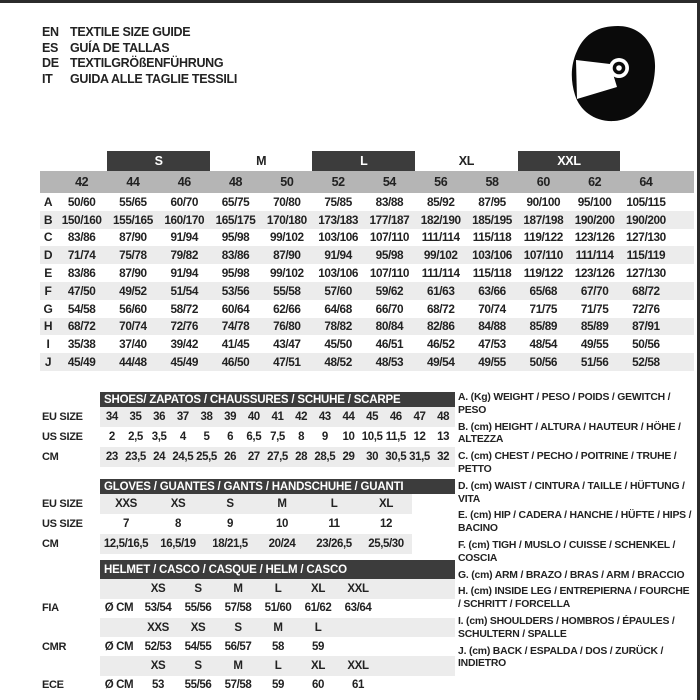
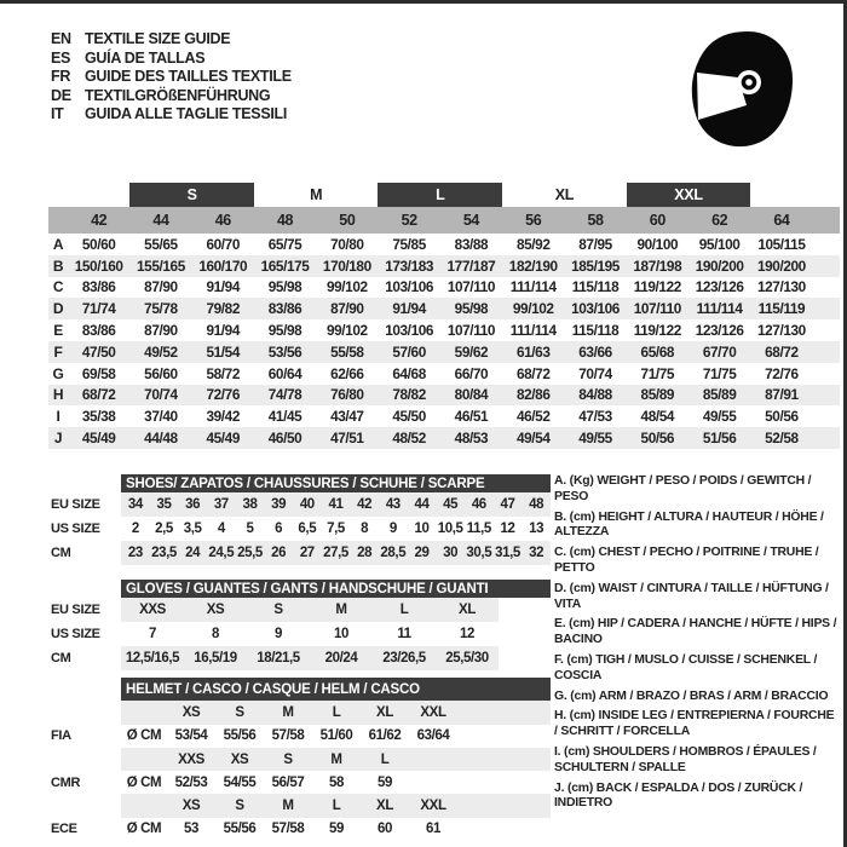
  EN
  TEXTILE SIZE GUIDE
  ES
  GUÍA DE TALLAS
+ FR
+ GUIDE DES TAILLES TEXTILE
  DE
  TEXTILGRÖßENFÜHRUNG
  IT
  GUIDA ALLE TAGLIE TESSILI
  S
  M
  L
  XL
  XXL
  42
  44
  46
  48
  50
  52
  54
  56
  58
  60
  62
  64
  A
  50/60
  55/65
  60/70
  65/75
  70/80
  75/85
  83/88
  85/92
  87/95
  90/100
  95/100
  105/115
  B
  150/160
  155/165
  160/170
  165/175
  170/180
  173/183
  177/187
  182/190
  185/195
  187/198
  190/200
  190/200
  C
  83/86
  87/90
  91/94
  95/98
  99/102
  103/106
  107/110
  111/114
  115/118
  119/122
  123/126
  127/130
  D
  71/74
  75/78
  79/82
  83/86
  87/90
  91/94
  95/98
  99/102
  103/106
  107/110
  111/114
  115/119
  E
  83/86
  87/90
  91/94
  95/98
  99/102
  103/106
  107/110
  111/114
  115/118
  119/122
  123/126
  127/130
  F
  47/50
  49/52
  51/54
  53/56
  55/58
  57/60
  59/62
  61/63
  63/66
  65/68
  67/70
  68/72
  G
- 54/58
+ 69/58
  56/60
  58/72
  60/64
  62/66
  64/68
  66/70
  68/72
  70/74
  71/75
  71/75
  72/76
  H
  68/72
  70/74
  72/76
  74/78
  76/80
  78/82
  80/84
  82/86
  84/88
  85/89
  85/89
  87/91
  I
  35/38
  37/40
  39/42
  41/45
  43/47
  45/50
  46/51
  46/52
  47/53
  48/54
  49/55
  50/56
  J
  45/49
  44/48
  45/49
  46/50
  47/51
  48/52
  48/53
  49/54
  49/55
  50/56
  51/56
  52/58
  SHOES/ ZAPATOS / CHAUSSURES / SCHUHE / SCARPE
  EU SIZE
  34
  35
  36
  37
  38
  39
  40
  41
  42
  43
  44
  45
  46
  47
  48
  US SIZE
  2
  2,5
  3,5
  4
  5
  6
  6,5
  7,5
  8
  9
  10
  10,5
  11,5
  12
  13
  CM
  23
  23,5
  24
  24,5
  25,5
  26
  27
  27,5
  28
  28,5
  29
  30
  30,5
  31,5
  32
  GLOVES / GUANTES / GANTS / HANDSCHUHE / GUANTI
  EU SIZE
  XXS
  XS
  S
  M
  L
  XL
  US SIZE
  7
  8
  9
  10
  11
  12
  CM
  12,5/16,5
  16,5/19
  18/21,5
  20/24
  23/26,5
  25,5/30
  HELMET / CASCO / CASQUE / HELM / CASCO
  XS
  S
  M
  L
  XL
  XXL
  FIA
  Ø CM
  53/54
  55/56
  57/58
  51/60
  61/62
  63/64
  XXS
  XS
  S
  M
  L
  CMR
  Ø CM
  52/53
  54/55
  56/57
  58
  59
  XS
  S
  M
  L
  XL
  XXL
  ECE
  Ø CM
  53
  55/56
  57/58
  59
  60
  61
  A. (Kg) WEIGHT / PESO / POIDS / GEWITCH / PESO
  B. (cm) HEIGHT / ALTURA / HAUTEUR / HÖHE / ALTEZZA
  C. (cm) CHEST / PECHO / POITRINE / TRUHE / PETTO
  D. (cm) WAIST / CINTURA / TAILLE / HÜFTUNG / VITA
  E. (cm) HIP / CADERA / HANCHE / HÜFTE / HIPS / BACINO
  F. (cm) TIGH / MUSLO / CUISSE / SCHENKEL / COSCIA
  G. (cm) ARM / BRAZO / BRAS / ARM / BRACCIO
  H. (cm) INSIDE LEG / ENTREPIERNA / FOURCHE / SCHRITT / FORCELLA
  I. (cm) SHOULDERS / HOMBROS / ÉPAULES / SCHULTERN / SPALLE
  J. (cm) BACK / ESPALDA / DOS / ZURÜCK / INDIETRO
